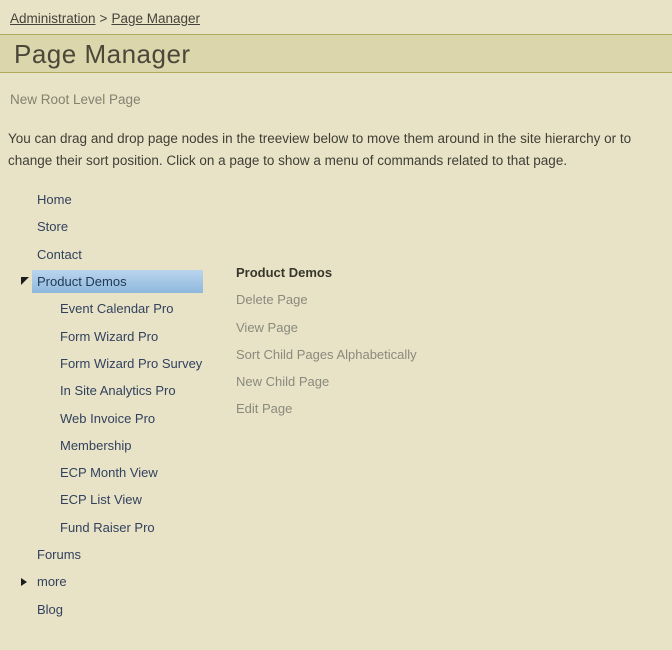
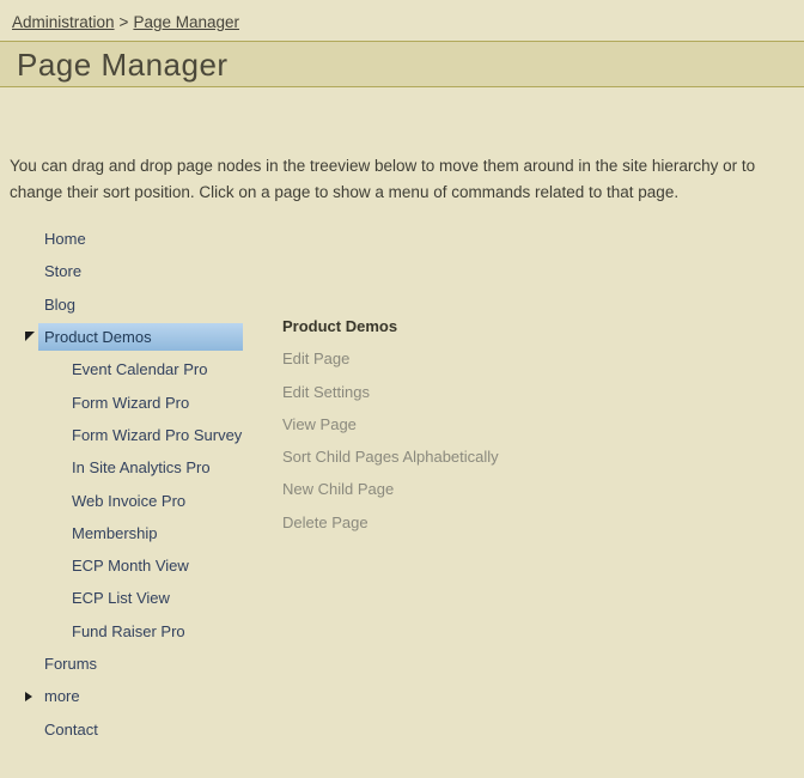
  Administration > Page Manager
  Page Manager
- New Root Level Page
  You can drag and drop page nodes in the treeview below to move them around in the site hierarchy or to change their sort position. Click on a page to show a menu of commands related to that page.
  Home
  Store
- Contact
+ Blog
  Product Demos
  Event Calendar Pro
  Form Wizard Pro
  Form Wizard Pro Survey
  In Site Analytics Pro
  Web Invoice Pro
  Membership
  ECP Month View
  ECP List View
  Fund Raiser Pro
  Forums
  more
- Blog
+ Contact
  Product Demos
- Delete Page
+ Edit Page
+ Edit Settings
  View Page
  Sort Child Pages Alphabetically
  New Child Page
- Edit Page
+ Delete Page
